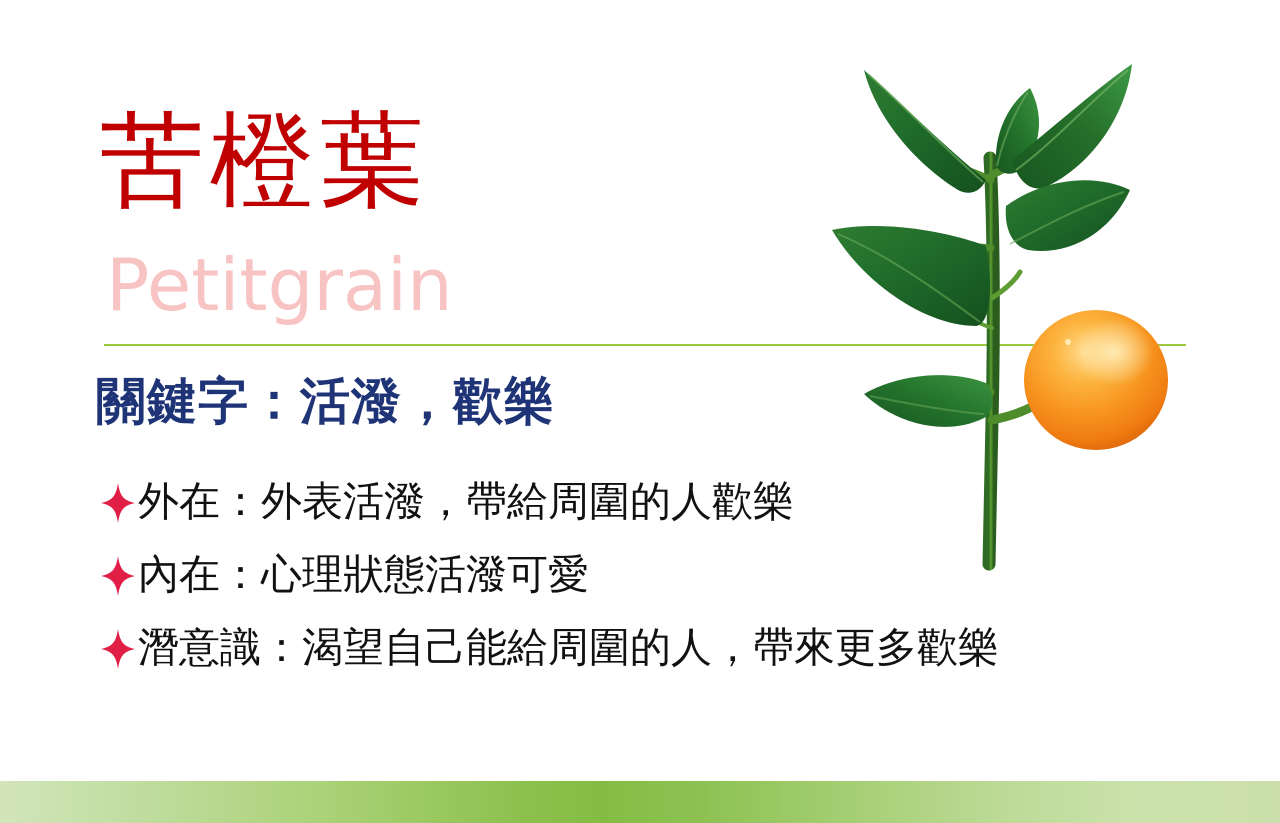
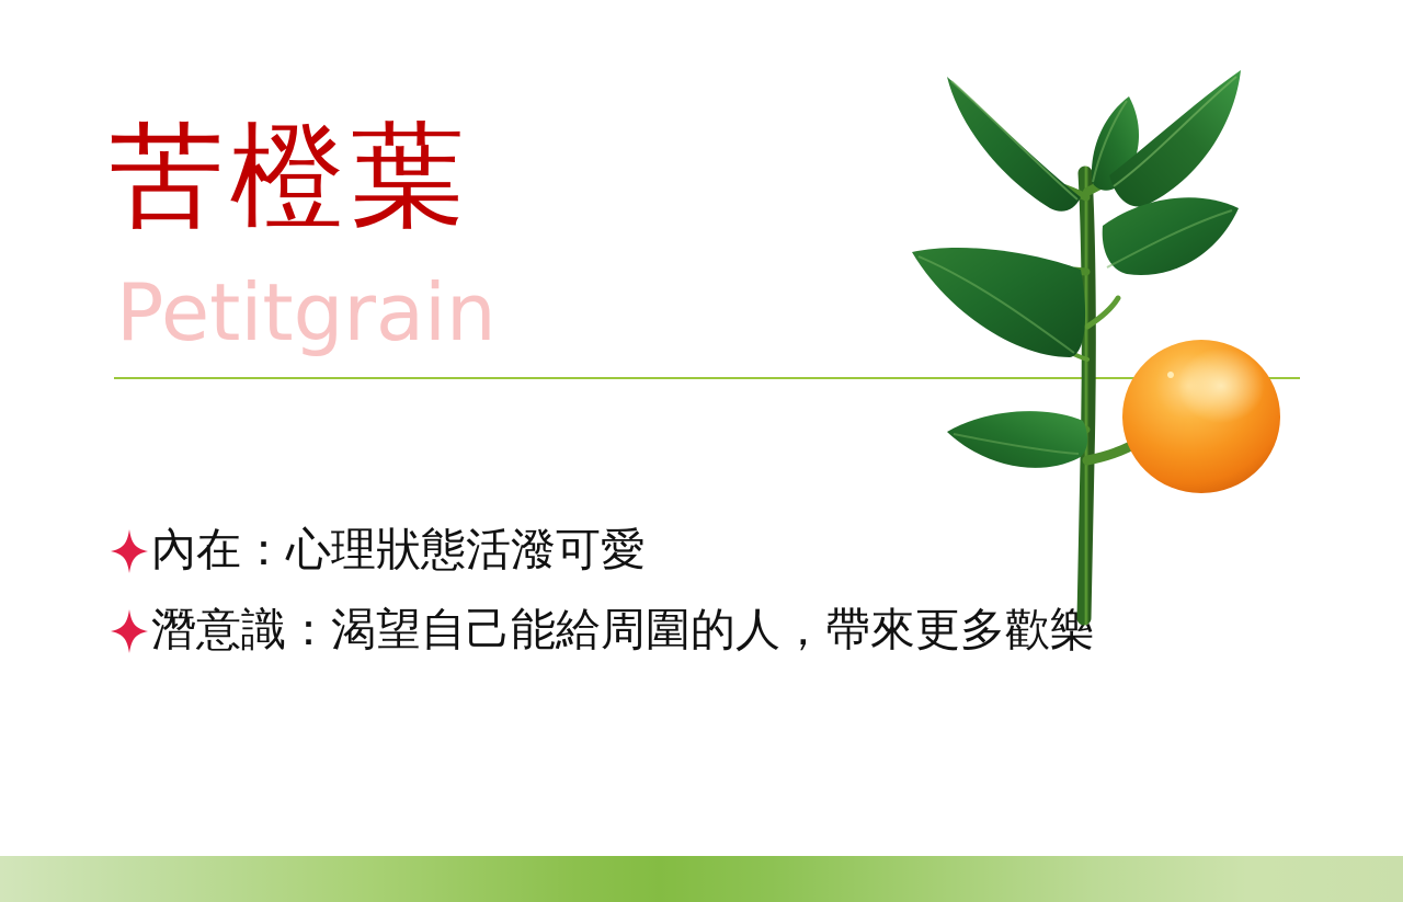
  苦橙葉
  Petitgrain
- 關鍵字：活潑，歡樂
- 外在：外表活潑，帶給周圍的人歡樂
  內在：心理狀態活潑可愛
  潛意識：渴望自己能給周圍的人，帶來更多歡樂
